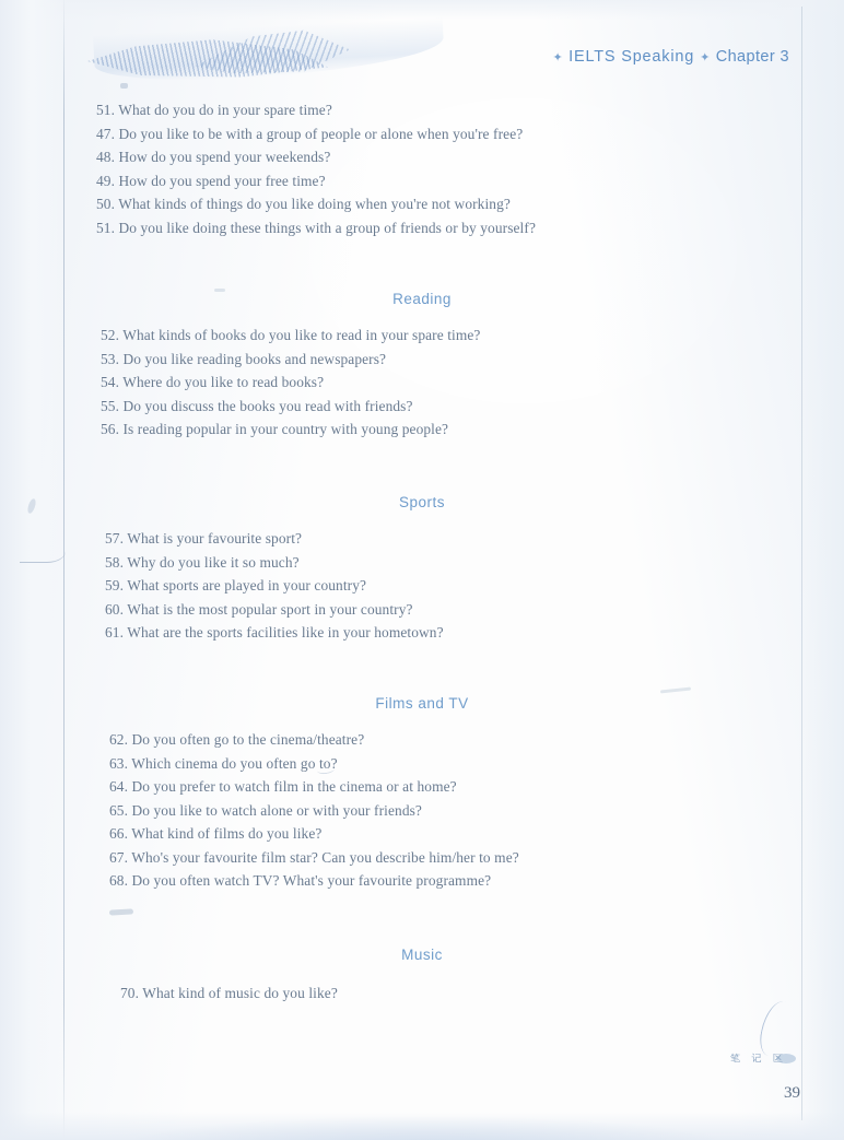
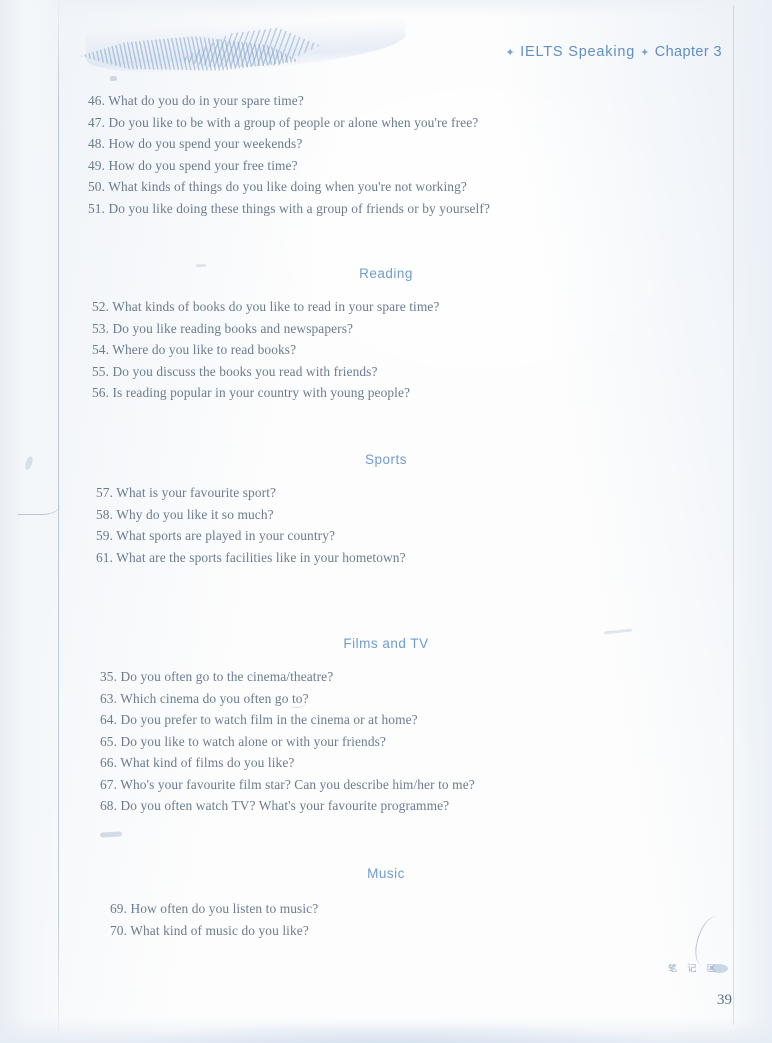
  ✦ IELTS Speaking ✦ Chapter 3
- 51. What do you do in your spare time?
+ 46. What do you do in your spare time?
  47. Do you like to be with a group of people or alone when you're free?
  48. How do you spend your weekends?
  49. How do you spend your free time?
  50. What kinds of things do you like doing when you're not working?
  51. Do you like doing these things with a group of friends or by yourself?
  Reading
  52. What kinds of books do you like to read in your spare time?
  53. Do you like reading books and newspapers?
  54. Where do you like to read books?
  55. Do you discuss the books you read with friends?
  56. Is reading popular in your country with young people?
  Sports
  57. What is your favourite sport?
  58. Why do you like it so much?
  59. What sports are played in your country?
- 60. What is the most popular sport in your country?
  61. What are the sports facilities like in your hometown?
  Films and TV
- 62. Do you often go to the cinema/theatre?
+ 35. Do you often go to the cinema/theatre?
  63. Which cinema do you often go to?
  64. Do you prefer to watch film in the cinema or at home?
  65. Do you like to watch alone or with your friends?
  66. What kind of films do you like?
  67. Who's your favourite film star? Can you describe him/her to me?
  68. Do you often watch TV? What's your favourite programme?
  Music
+ 69. How often do you listen to music?
  70. What kind of music do you like?
  笔 记 区
  39
